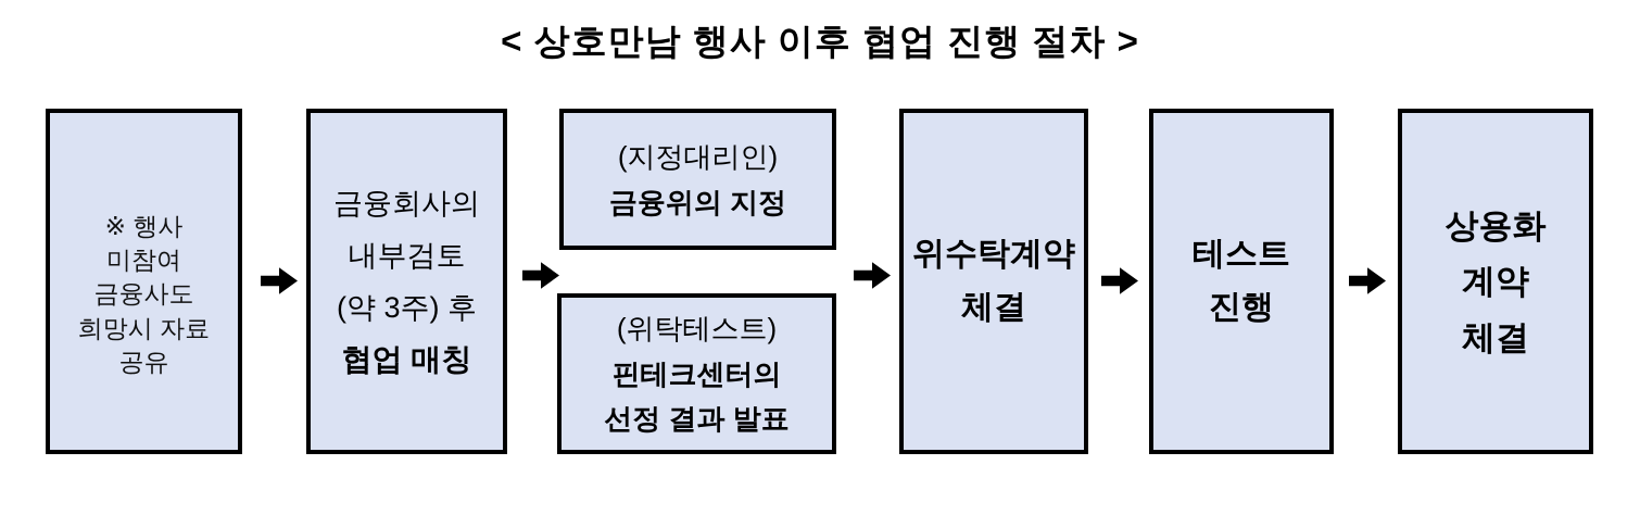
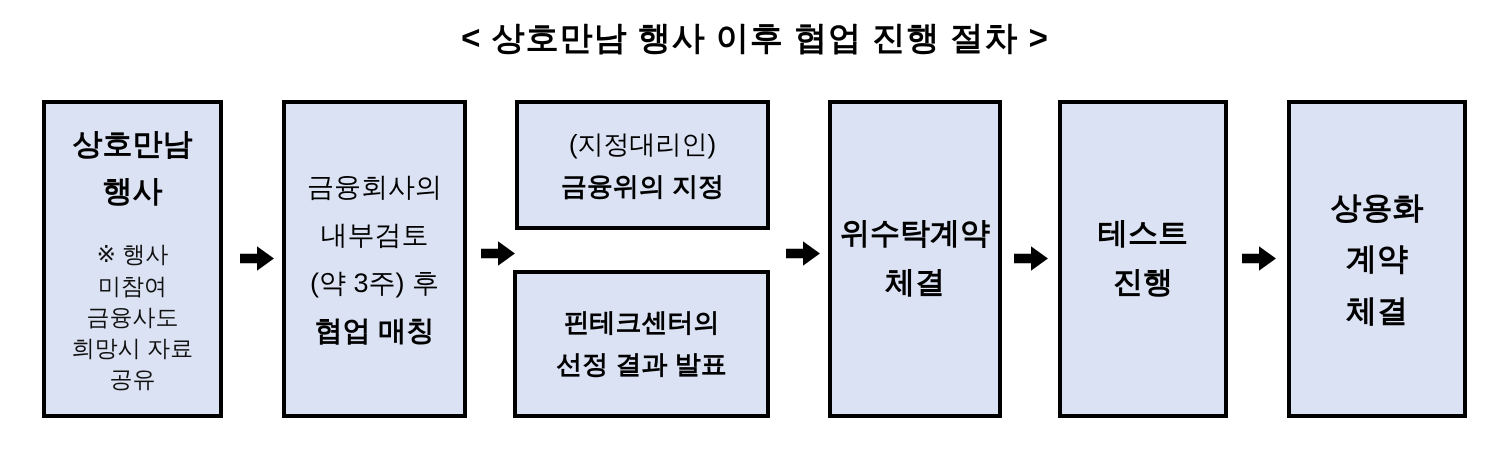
  < 상호만남 행사 이후 협업 진행 절차 >
+ 상호만남
+ 행사
  ※ 행사
  미참여
  금융사도
  희망시 자료
  공유
  금융회사의
  내부검토
  (약 3주) 후
  협업 매칭
  (지정대리인)
  금융위의 지정
- (위탁테스트)
  핀테크센터의
  선정 결과 발표
  위수탁계약
  체결
  테스트
  진행
  상용화
  계약
  체결
